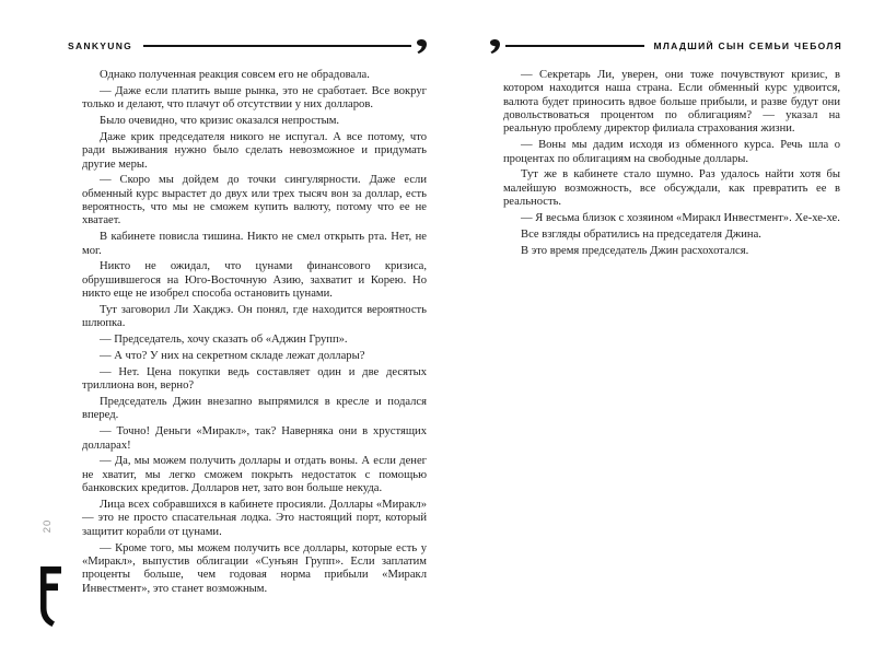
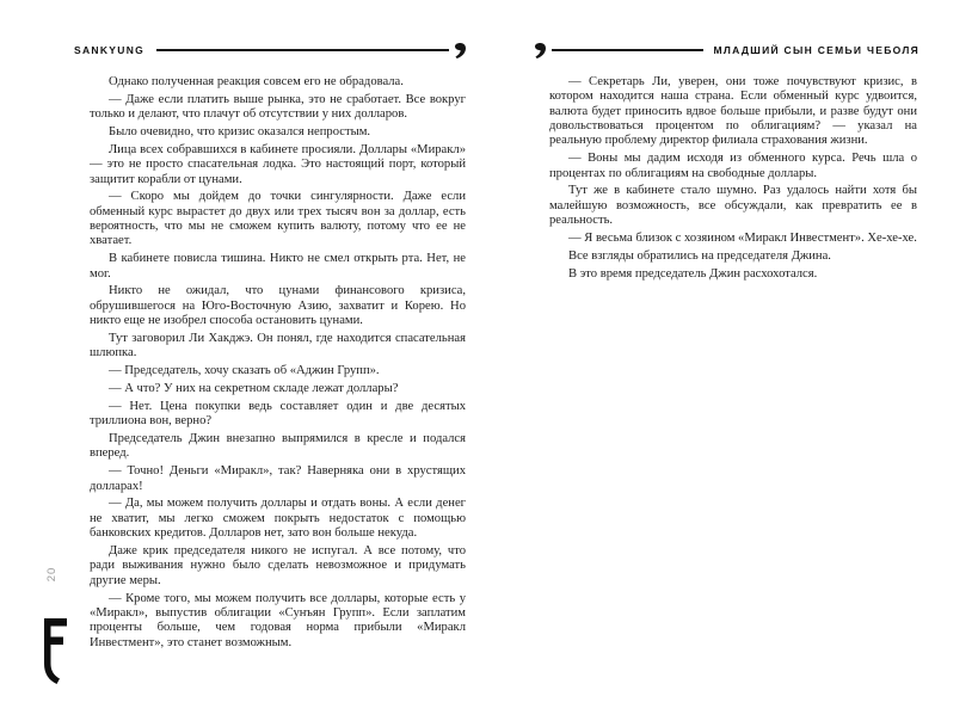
  SANKYUNG
  Однако полученная реакция совсем его не обрадовала.
  — Даже если платить выше рынка, это не сработает. Все вокруг только и делают, что плачут об отсутствии у них долларов.
  Было очевидно, что кризис оказался непростым.
- Даже крик председателя никого не испугал. А все потому, что ради выживания нужно было сделать невозможное и придумать другие меры.
+ Лица всех собравшихся в кабинете просияли. Доллары «Миракл» — это не просто спасательная лодка. Это настоящий порт, который защитит корабли от цунами.
  — Скоро мы дойдем до точки сингулярности. Даже если обменный курс вырастет до двух или трех тысяч вон за доллар, есть вероятность, что мы не сможем купить валюту, потому что ее не хватает.
  В кабинете повисла тишина. Никто не смел открыть рта. Нет, не мог.
  Никто не ожидал, что цунами финансового кризиса, обрушившегося на Юго-Восточную Азию, захватит и Корею. Но никто еще не изобрел способа остановить цунами.
- Тут заговорил Ли Хакджэ. Он понял, где находится вероятность шлюпка.
+ Тут заговорил Ли Хакджэ. Он понял, где находится спасательная шлюпка.
  — Председатель, хочу сказать об «Аджин Групп».
  — А что? У них на секретном складе лежат доллары?
  — Нет. Цена покупки ведь составляет один и две десятых триллиона вон, верно?
  Председатель Джин внезапно выпрямился в кресле и подался вперед.
  — Точно! Деньги «Миракл», так? Наверняка они в хрустящих долларах!
  — Да, мы можем получить доллары и отдать воны. А если денег не хватит, мы легко сможем покрыть недостаток с помощью банковских кредитов. Долларов нет, зато вон больше некуда.
- Лица всех собравшихся в кабинете просияли. Доллары «Миракл» — это не просто спасательная лодка. Это настоящий порт, который защитит корабли от цунами.
+ Даже крик председателя никого не испугал. А все потому, что ради выживания нужно было сделать невозможное и придумать другие меры.
  — Кроме того, мы можем получить все доллары, которые есть у «Миракл», выпустив облигации «Сунъян Групп». Если заплатим проценты больше, чем годовая норма прибыли «Миракл Инвестмент», это станет возможным.
  МЛАДШИЙ СЫН СЕМЬИ ЧЕБОЛЯ
  — Секретарь Ли, уверен, они тоже почувствуют кризис, в котором находится наша страна. Если обменный курс удвоится, валюта будет приносить вдвое больше прибыли, и разве будут они довольствоваться процентом по облигациям? — указал на реальную проблему директор филиала страхования жизни.
  — Воны мы дадим исходя из обменного курса. Речь шла о процентах по облигациям на свободные доллары.
  Тут же в кабинете стало шумно. Раз удалось найти хотя бы малейшую возможность, все обсуждали, как превратить ее в реальность.
  — Я весьма близок с хозяином «Миракл Инвестмент». Хе-хе-хе.
  Все взгляды обратились на председателя Джина.
  В это время председатель Джин расхохотался.
